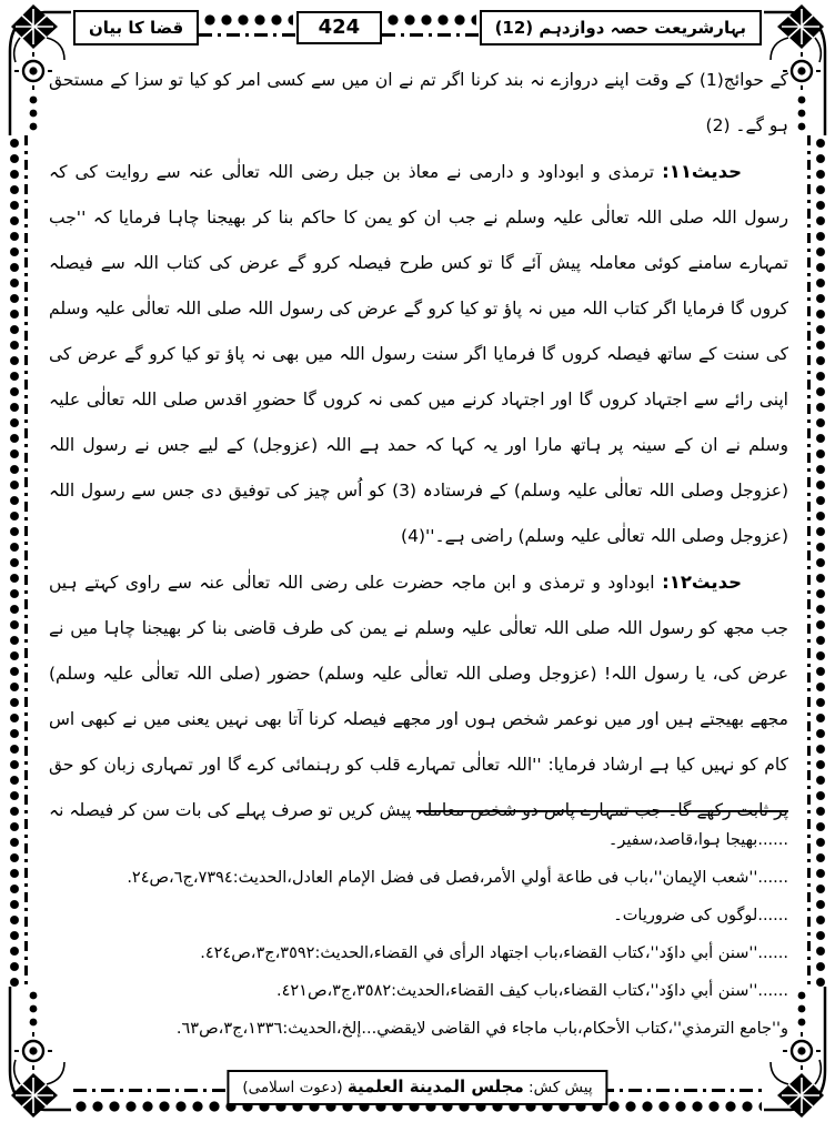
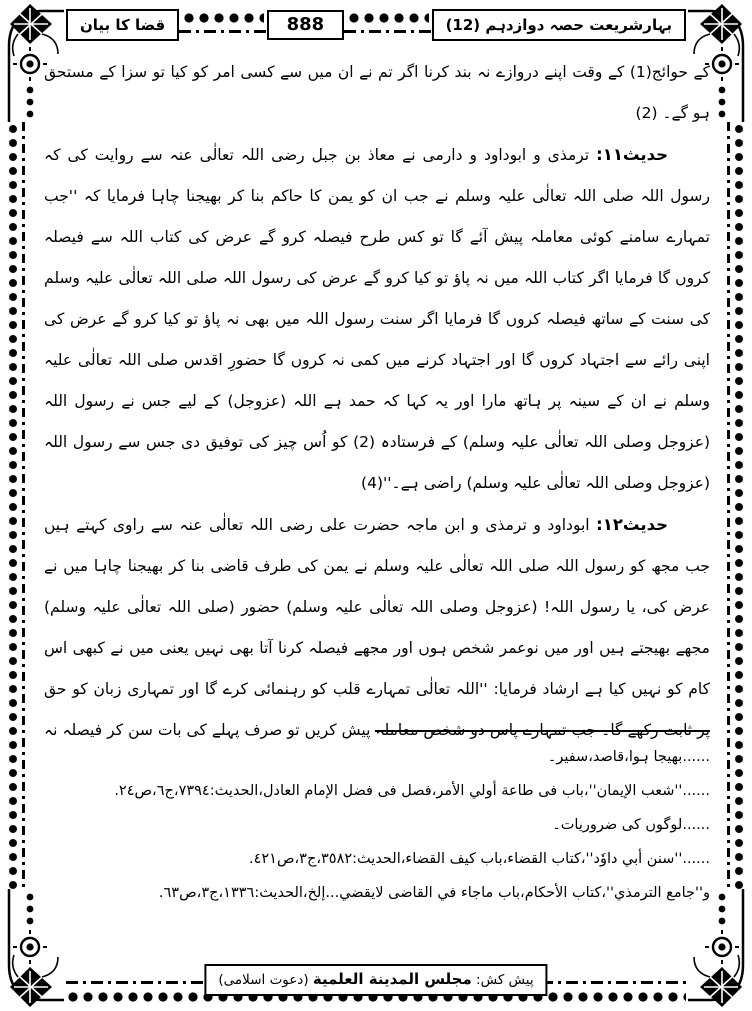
  قضا کا بیان
- 424
+ 888
  بہارشریعت حصہ دوازدہم (12)
  کے حوائج(1) کے وقت اپنے دروازے نہ بند کرنا اگر تم نے ان میں سے کسی امر کو کیا تو سزا کے مستحق ہو گے۔ (2)
- حدیث۱۱: ترمذی و ابوداود و دارمی نے معاذ بن جبل رضی اللہ تعالٰی عنہ سے روایت کی کہ رسول اللہ صلی اللہ تعالٰی علیہ وسلم نے جب ان کو یمن کا حاکم بنا کر بھیجنا چاہا فرمایا کہ ''جب تمہارے سامنے کوئی معاملہ پیش آئے گا تو کس طرح فیصلہ کرو گے عرض کی کتاب اللہ سے فیصلہ کروں گا فرمایا اگر کتاب اللہ میں نہ پاؤ تو کیا کرو گے عرض کی رسول اللہ صلی اللہ تعالٰی علیہ وسلم کی سنت کے ساتھ فیصلہ کروں گا فرمایا اگر سنت رسول اللہ میں بھی نہ پاؤ تو کیا کرو گے عرض کی اپنی رائے سے اجتہاد کروں گا اور اجتہاد کرنے میں کمی نہ کروں گا حضورِ اقدس صلی اللہ تعالٰی علیہ وسلم نے ان کے سینہ پر ہاتھ مارا اور یہ کہا کہ حمد ہے اللہ (عزوجل) کے لیے جس نے رسول اللہ (عزوجل وصلی اللہ تعالٰی علیہ وسلم) کے فرستادہ (3) کو اُس چیز کی توفیق دی جس سے رسول اللہ (عزوجل وصلی اللہ تعالٰی علیہ وسلم) راضی ہے۔''(4)
+ حدیث۱۱: ترمذی و ابوداود و دارمی نے معاذ بن جبل رضی اللہ تعالٰی عنہ سے روایت کی کہ رسول اللہ صلی اللہ تعالٰی علیہ وسلم نے جب ان کو یمن کا حاکم بنا کر بھیجنا چاہا فرمایا کہ ''جب تمہارے سامنے کوئی معاملہ پیش آئے گا تو کس طرح فیصلہ کرو گے عرض کی کتاب اللہ سے فیصلہ کروں گا فرمایا اگر کتاب اللہ میں نہ پاؤ تو کیا کرو گے عرض کی رسول اللہ صلی اللہ تعالٰی علیہ وسلم کی سنت کے ساتھ فیصلہ کروں گا فرمایا اگر سنت رسول اللہ میں بھی نہ پاؤ تو کیا کرو گے عرض کی اپنی رائے سے اجتہاد کروں گا اور اجتہاد کرنے میں کمی نہ کروں گا حضورِ اقدس صلی اللہ تعالٰی علیہ وسلم نے ان کے سینہ پر ہاتھ مارا اور یہ کہا کہ حمد ہے اللہ (عزوجل) کے لیے جس نے رسول اللہ (عزوجل وصلی اللہ تعالٰی علیہ وسلم) کے فرستادہ (2) کو اُس چیز کی توفیق دی جس سے رسول اللہ (عزوجل وصلی اللہ تعالٰی علیہ وسلم) راضی ہے۔''(4)
  حدیث۱۲: ابوداود و ترمذی و ابن ماجہ حضرت علی رضی اللہ تعالٰی عنہ سے راوی کہتے ہیں جب مجھ کو رسول اللہ صلی اللہ تعالٰی علیہ وسلم نے یمن کی طرف قاضی بنا کر بھیجنا چاہا میں نے عرض کی، یا رسول اللہ! (عزوجل وصلی اللہ تعالٰی علیہ وسلم) حضور (صلی اللہ تعالٰی علیہ وسلم) مجھے بھیجتے ہیں اور میں نوعمر شخص ہوں اور مجھے فیصلہ کرنا آتا بھی نہیں یعنی میں نے کبھی اس کام کو نہیں کیا ہے ارشاد فرمایا: ''اللہ تعالٰی تمہارے قلب کو رہنمائی کرے گا اور تمہاری زبان کو حق پر ثابت رکھے گا۔ جب تمہارے پاس دو شخص معاملہ پیش کریں تو صرف پہلے کی بات سن کر فیصلہ نہ
  ......بھیجا ہوا،قاصد،سفیر۔
  ......''شعب الإيمان''،باب فى طاعة أولي الأمر،فصل فى فضل الإمام العادل،الحديث:٧٣٩٤،ج٦،ص٢٤.
  ......لوگوں کی ضروریات۔
- ......''سنن أبي داوٗد''،كتاب القضاء،باب اجتهاد الرأى في القضاء،الحديث:٣٥٩٢،ج٣،ص٤٢٤.
  ......''سنن أبي داوٗد''،كتاب القضاء،باب كيف القضاء،الحديث:٣٥٨٢،ج٣،ص٤٢١.
  و''جامع الترمذي''،كتاب الأحكام،باب ماجاء في القاضى لايقضي...إلخ،الحديث:١٣٣٦،ج٣،ص٦٣.
  پیش کش: مجلس المدینة العلمیة (دعوت اسلامی)
